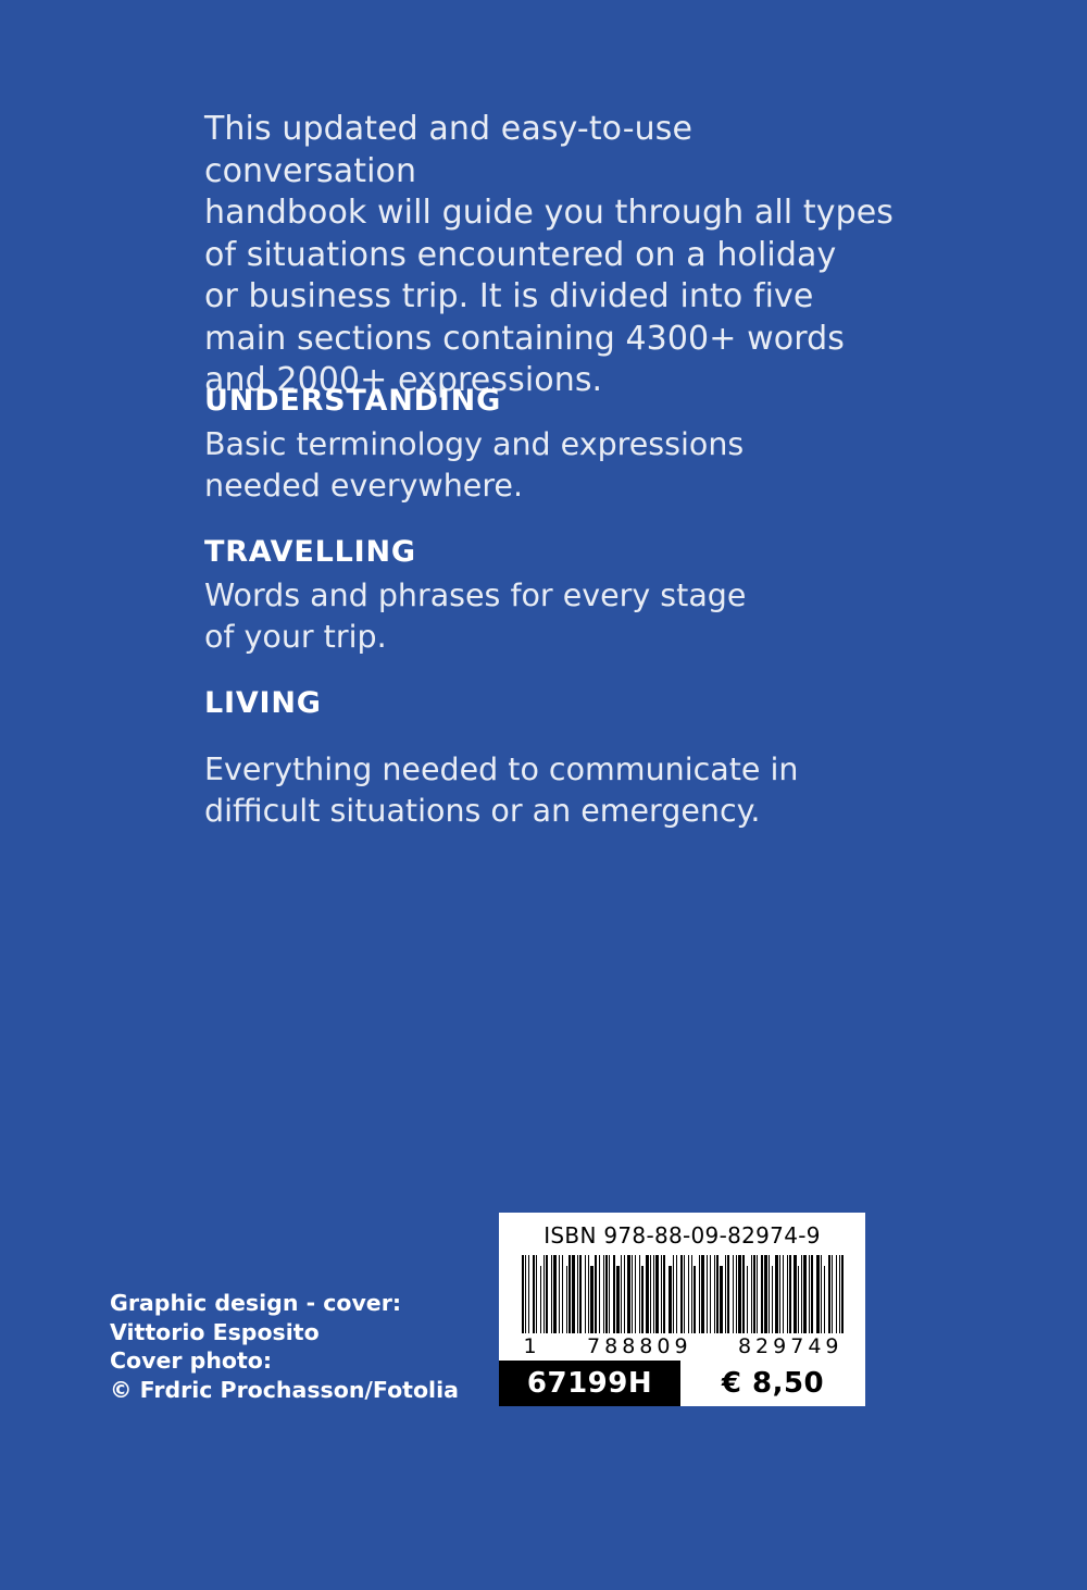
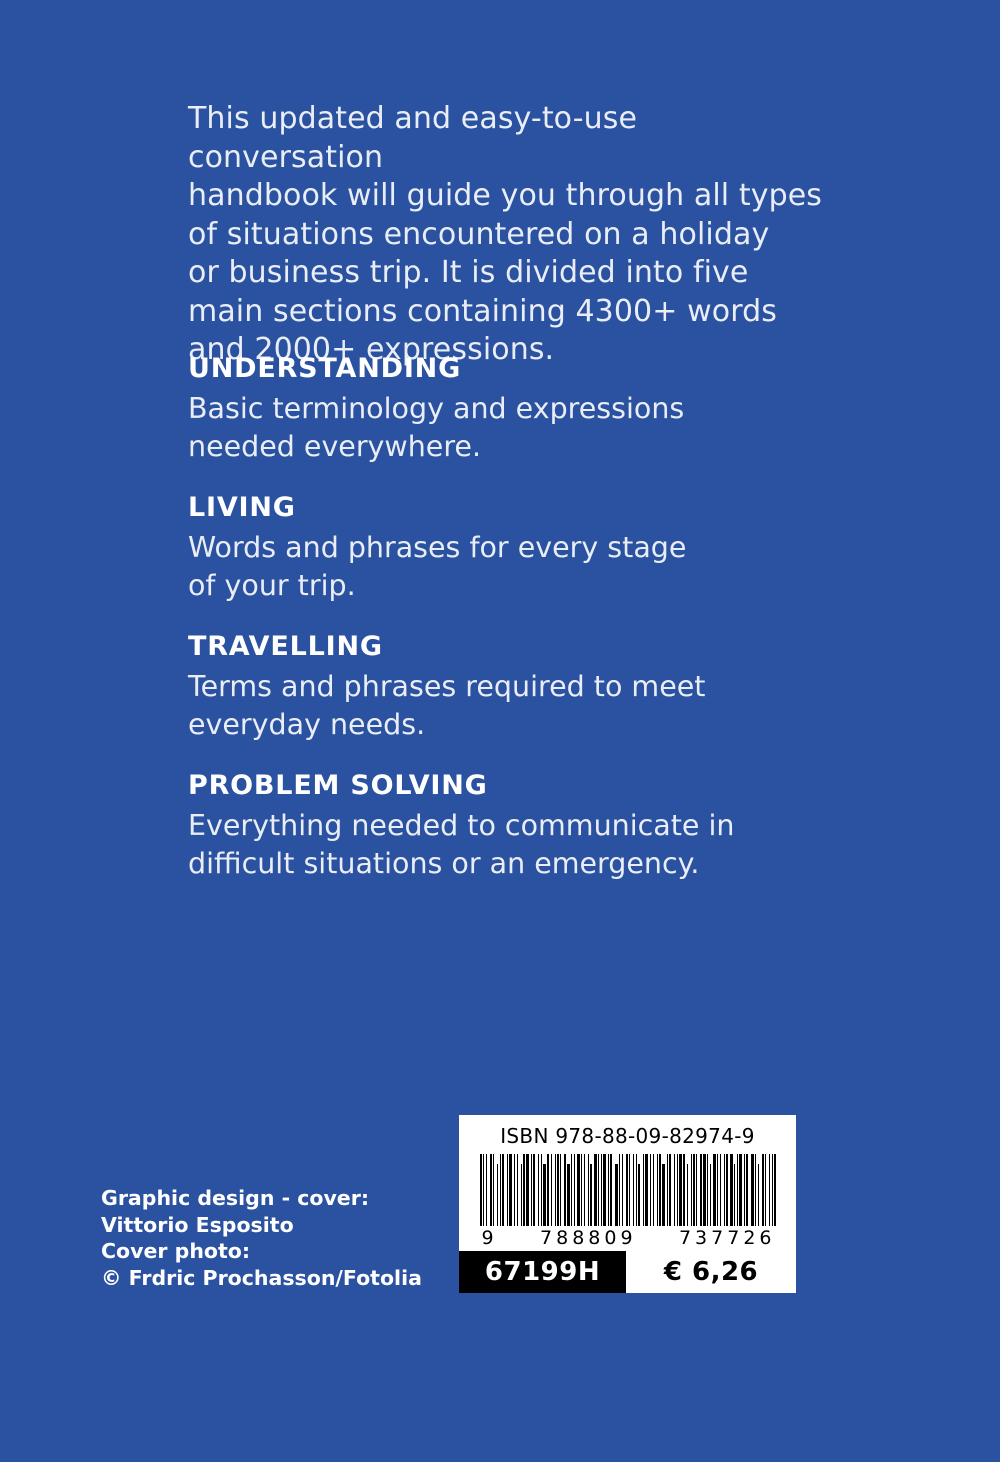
  This updated and easy-to-use conversation
  handbook will guide you through all types
  of situations encountered on a holiday
  or business trip. It is divided into five
  main sections containing 4300+ words
  and 2000+ expressions.
  UNDERSTANDING
  Basic terminology and expressions
  needed everywhere.
- TRAVELLING
+ LIVING
  Words and phrases for every stage
  of your trip.
- LIVING
+ TRAVELLING
+ Terms and phrases required to meet
+ everyday needs.
+ PROBLEM SOLVING
  Everything needed to communicate in
  difficult situations or an emergency.
  Graphic design - cover:
  Vittorio Esposito
  Cover photo:
  © Frdric Prochasson/Fotolia
  ISBN 978-88-09-82974-9
- 1
+ 9
  788809
- 829749
+ 737726
  67199H
- € 8,50
+ € 6,26
